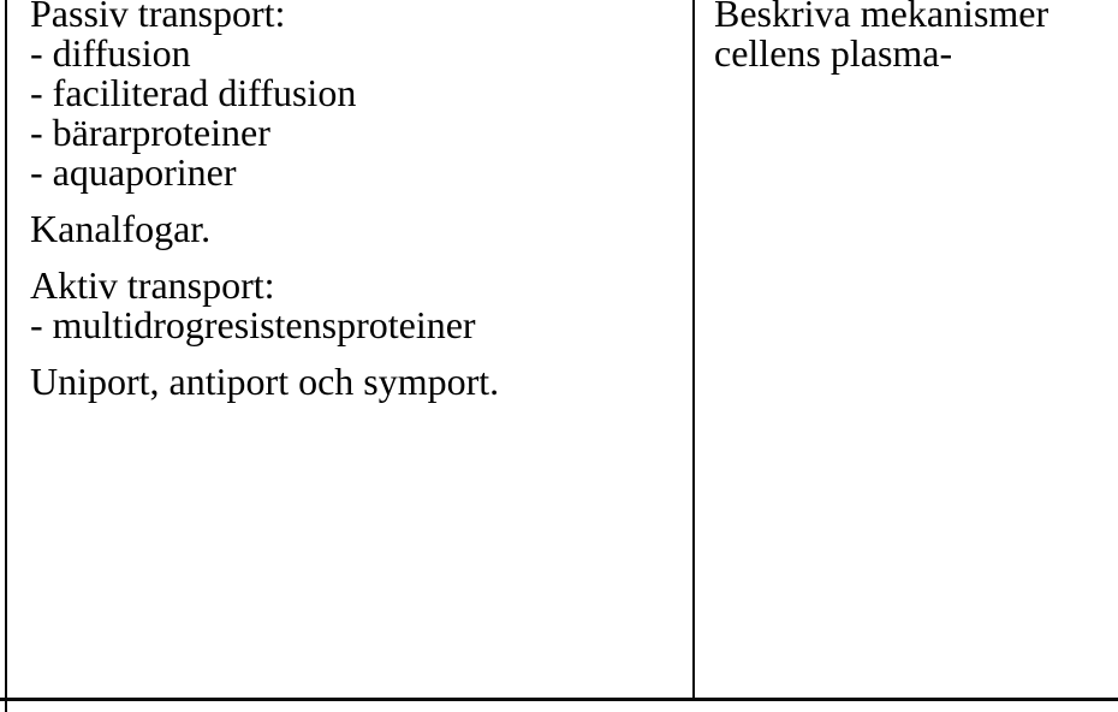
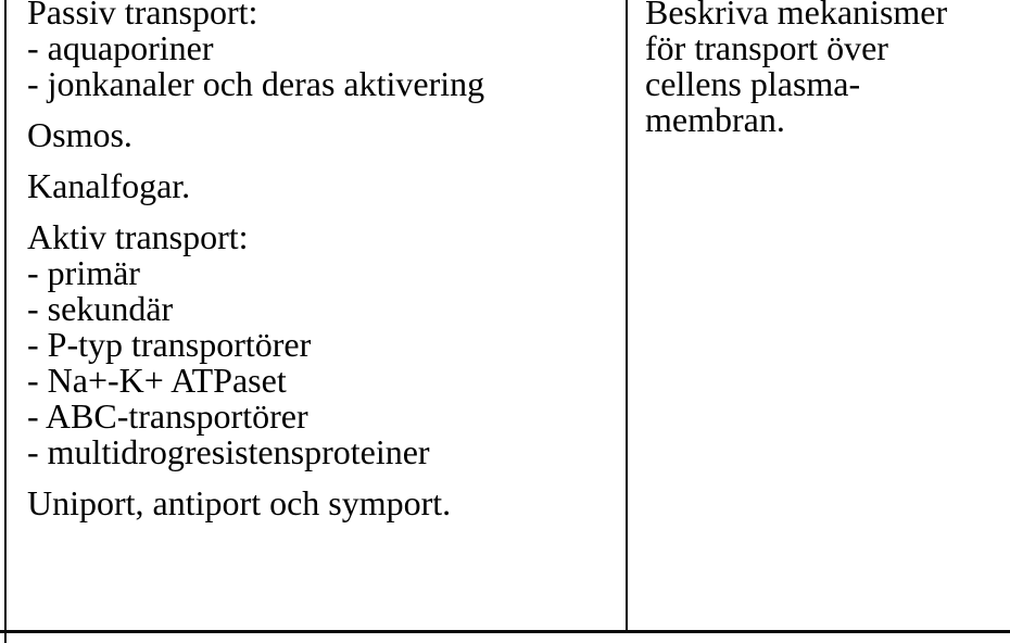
  Passiv transport:
- - diffusion
- - faciliterad diffusion
- - bärarproteiner
  - aquaporiner
+ - jonkanaler och deras aktivering
+ Osmos.
  Kanalfogar.
  Aktiv transport:
+ - primär
+ - sekundär
+ - P-typ transportörer
+ - Na+-K+ ATPaset
+ - ABC-transportörer
  - multidrogresistensproteiner
  Uniport, antiport och symport.
  Beskriva mekanismer
+ för transport över
  cellens plasma-
+ membran.
